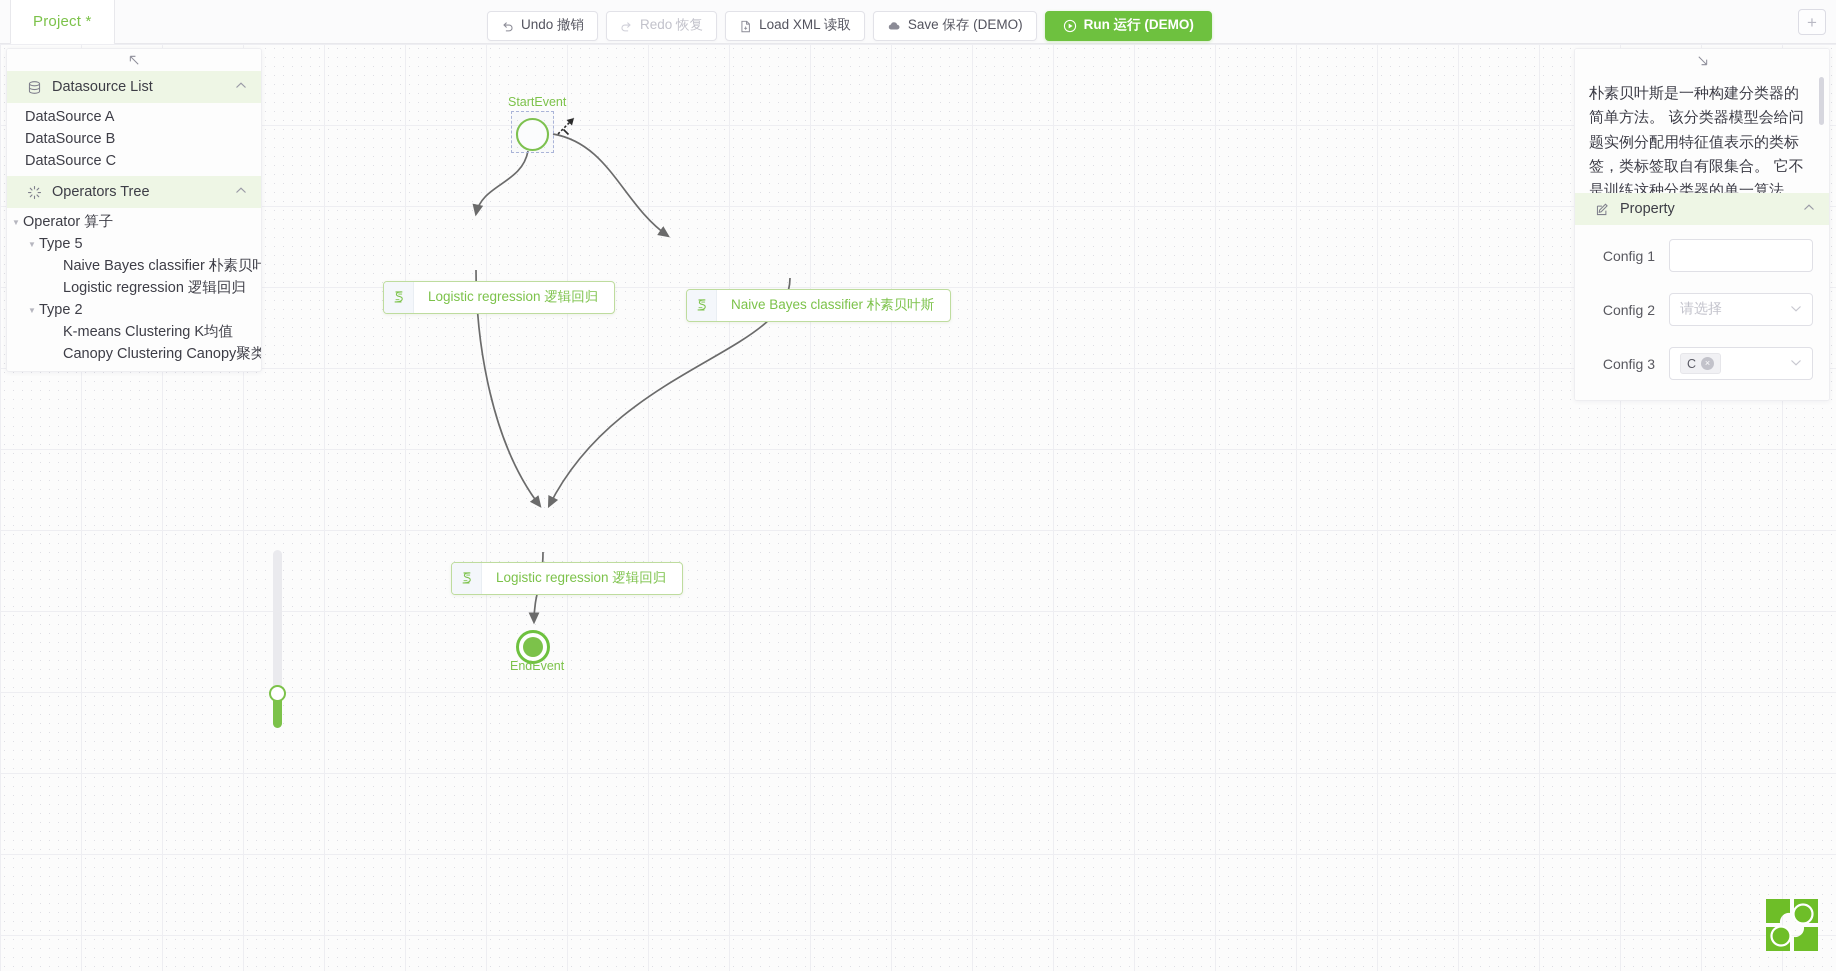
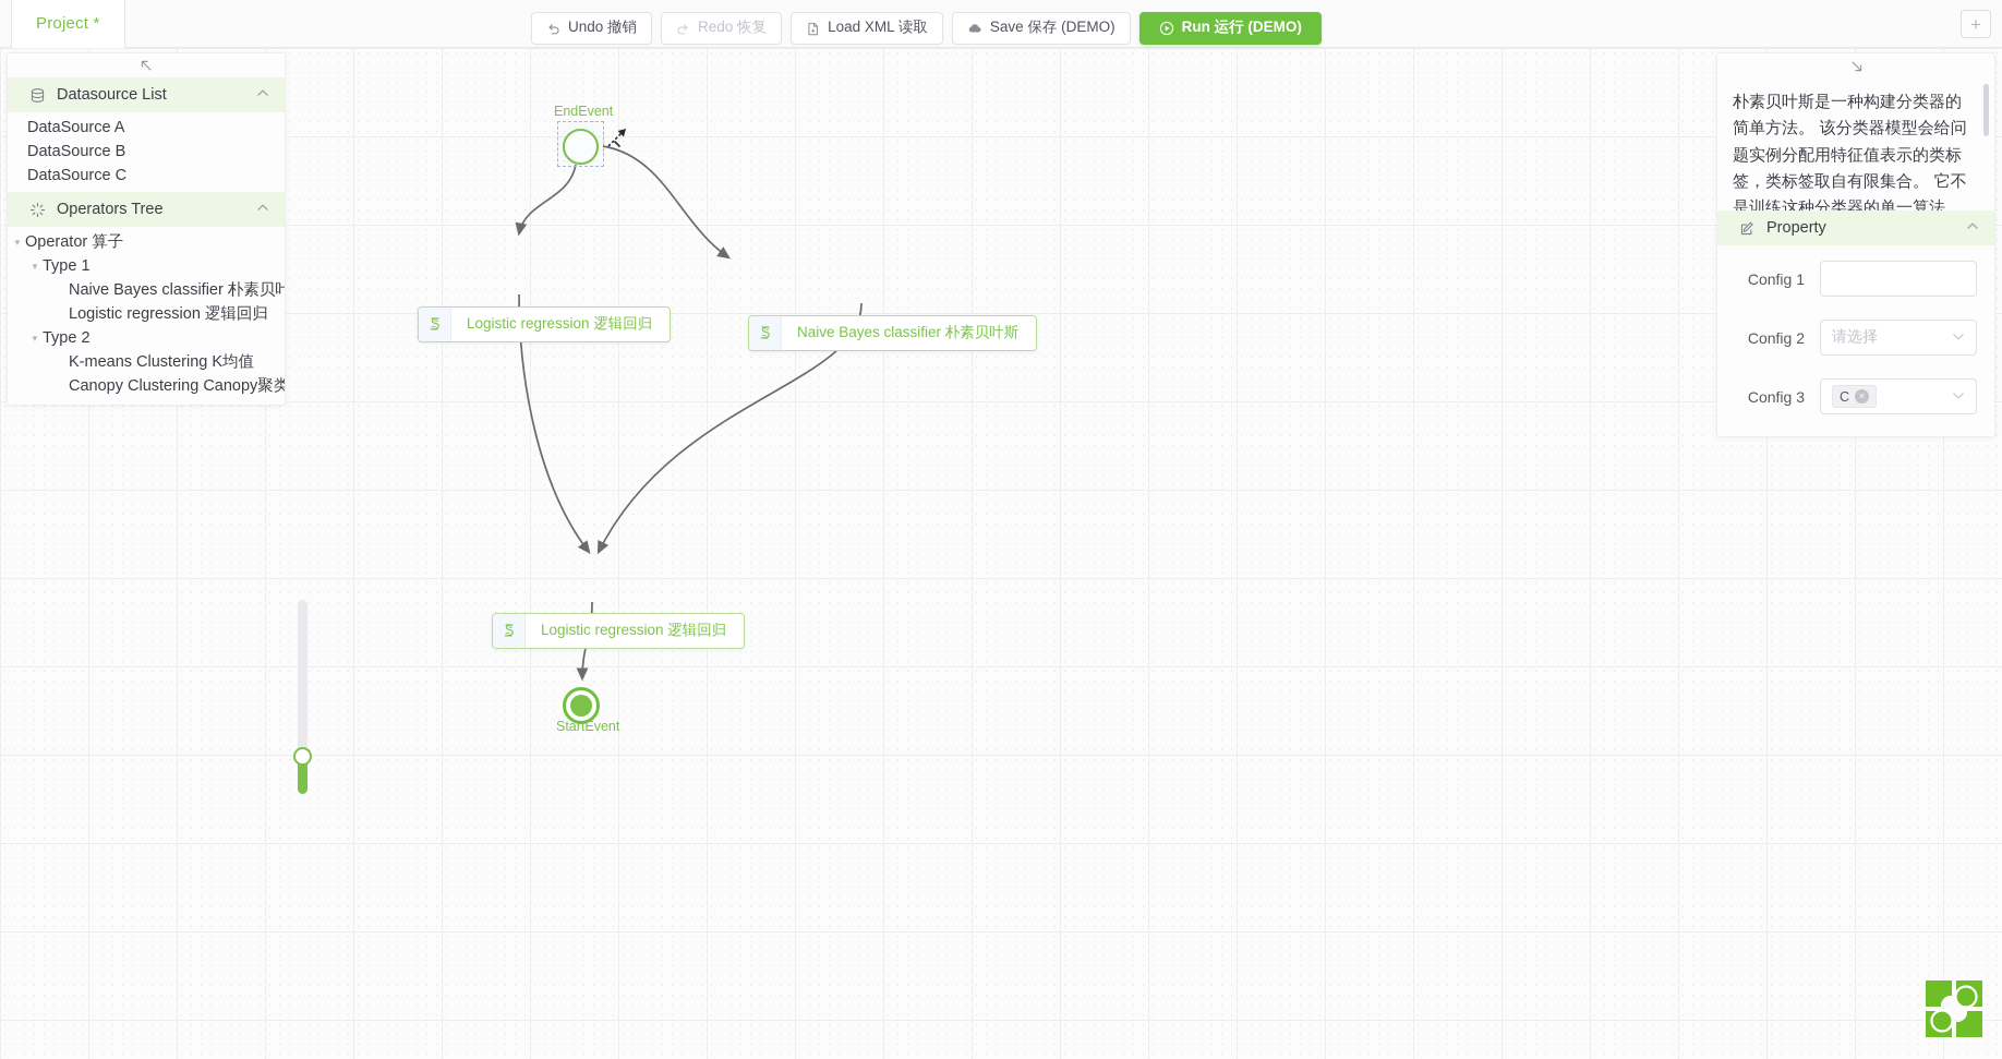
- StartEvent
+ EndEvent
  Logistic regression 逻辑回归
  Naive Bayes classifier 朴素贝叶斯
  Logistic regression 逻辑回归
- EndEvent
+ StartEvent
  Project *
  +
  Undo 撤销
  Redo 恢复
  Load XML 读取
  Save 保存 (DEMO)
  Run 运行 (DEMO)
  Datasource List
  DataSource A
  DataSource B
  DataSource C
  Operators Tree
  ▼
  Operator 算子
  ▼
- Type 5
+ Type 1
  Naive Bayes classifier 朴素贝叶
  Logistic regression 逻辑回归
  ▼
  Type 2
  K-means Clustering K均值
  Canopy Clustering Canopy聚类
  朴素贝叶斯是一种构建分类器的简单方法。 该分类器模型会给问题实例分配用特征值表示的类标签，类标签取自有限集合。 它不是训练这种分类器的单一算法，
  Property
  Config 1
  Config 2
  请选择
  Config 3
  C
  ×
